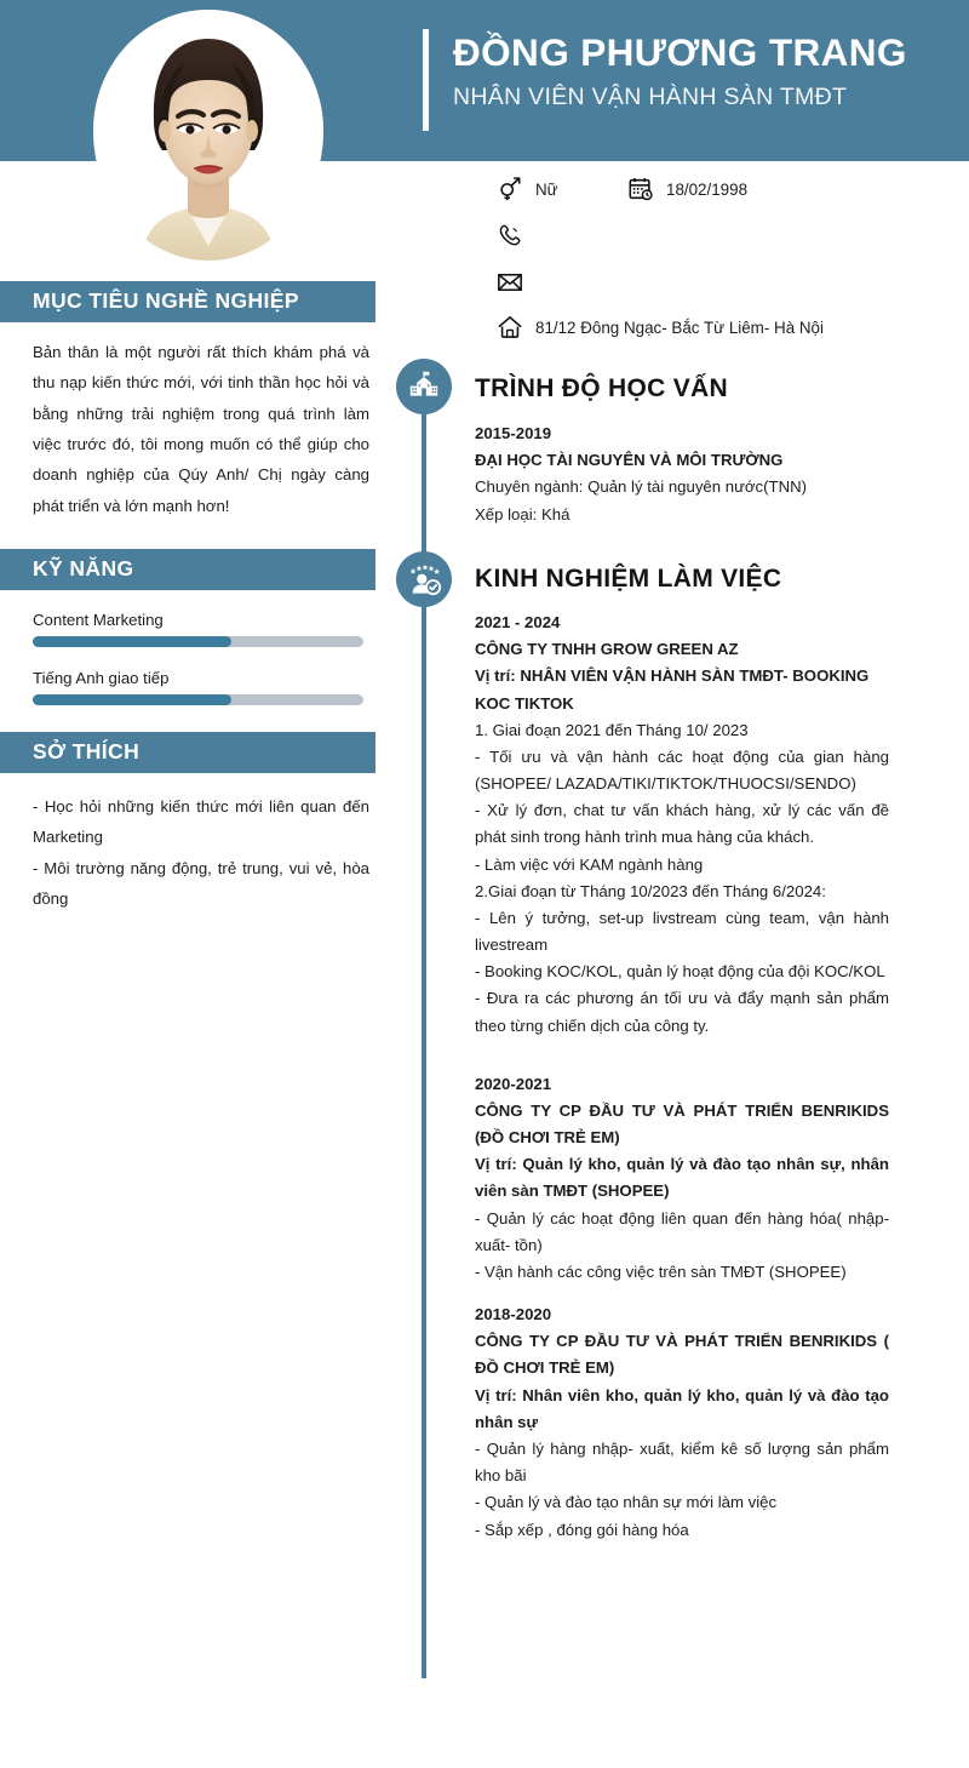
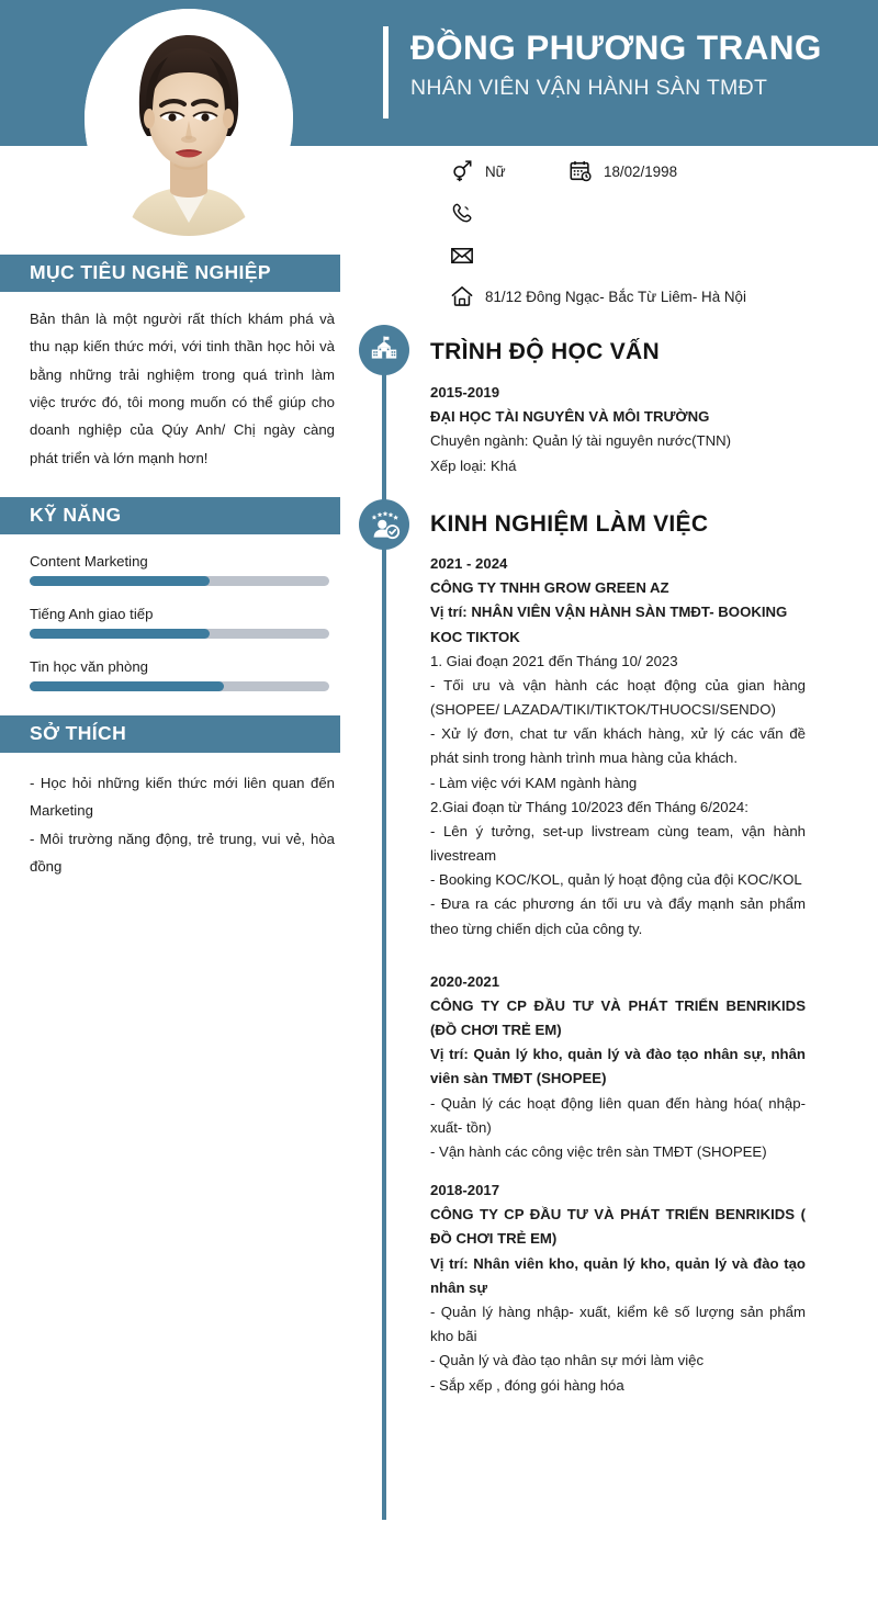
  ĐỒNG PHƯƠNG TRANG
  NHÂN VIÊN VẬN HÀNH SÀN TMĐT
  Nữ
  18/02/1998
  81/12 Đông Ngạc- Bắc Từ Liêm- Hà Nội
  MỤC TIÊU NGHỀ NGHIỆP
  Bản thân là một người rất thích khám phá và thu nạp kiến thức mới, với tinh thần học hỏi và bằng những trải nghiệm trong quá trình làm việc trước đó, tôi mong muốn có thể giúp cho doanh nghiệp của Qúy Anh/ Chị ngày càng phát triển và lớn mạnh hơn!
  KỸ NĂNG
  Content Marketing
  Tiếng Anh giao tiếp
+ Tin học văn phòng
  SỞ THÍCH
  - Học hỏi những kiến thức mới liên quan đến Marketing
  - Môi trường năng động, trẻ trung, vui vẻ, hòa đồng
  TRÌNH ĐỘ HỌC VẤN
  2015-2019
  ĐẠI HỌC TÀI NGUYÊN VÀ MÔI TRƯỜNG
  Chuyên ngành: Quản lý tài nguyên nước(TNN)
  Xếp loại: Khá
  KINH NGHIỆM LÀM VIỆC
  2021 - 2024
  CÔNG TY TNHH GROW GREEN AZ
  Vị trí: NHÂN VIÊN VẬN HÀNH SÀN TMĐT- BOOKING KOC TIKTOK
  1. Giai đoạn 2021 đến Tháng 10/ 2023
  - Tối ưu và vận hành các hoạt động của gian hàng (SHOPEE/ LAZADA/TIKI/TIKTOK/THUOCSI/SENDO)
  - Xử lý đơn, chat tư vấn khách hàng, xử lý các vấn đề phát sinh trong hành trình mua hàng của khách.
  - Làm việc với KAM ngành hàng
  2.Giai đoạn từ Tháng 10/2023 đến Tháng 6/2024:
  - Lên ý tưởng, set-up livstream cùng team, vận hành livestream
  - Booking KOC/KOL, quản lý hoạt động của đội KOC/KOL
  - Đưa ra các phương án tối ưu và đẩy mạnh sản phẩm theo từng chiến dịch của công ty.
  2020-2021
  CÔNG TY CP ĐẦU TƯ VÀ PHÁT TRIỂN BENRIKIDS (ĐỒ CHƠI TRẺ EM)
  Vị trí: Quản lý kho, quản lý và đào tạo nhân sự, nhân viên sàn TMĐT (SHOPEE)
  - Quản lý các hoạt động liên quan đến hàng hóa( nhập- xuất- tồn)
  - Vận hành các công việc trên sàn TMĐT (SHOPEE)
- 2018-2020
+ 2018-2017
  CÔNG TY CP ĐẦU TƯ VÀ PHÁT TRIỂN BENRIKIDS ( ĐỒ CHƠI TRẺ EM)
  Vị trí: Nhân viên kho, quản lý kho, quản lý và đào tạo nhân sự
  - Quản lý hàng nhập- xuất, kiểm kê số lượng sản phẩm kho bãi
  - Quản lý và đào tạo nhân sự mới làm việc
  - Sắp xếp , đóng gói hàng hóa
